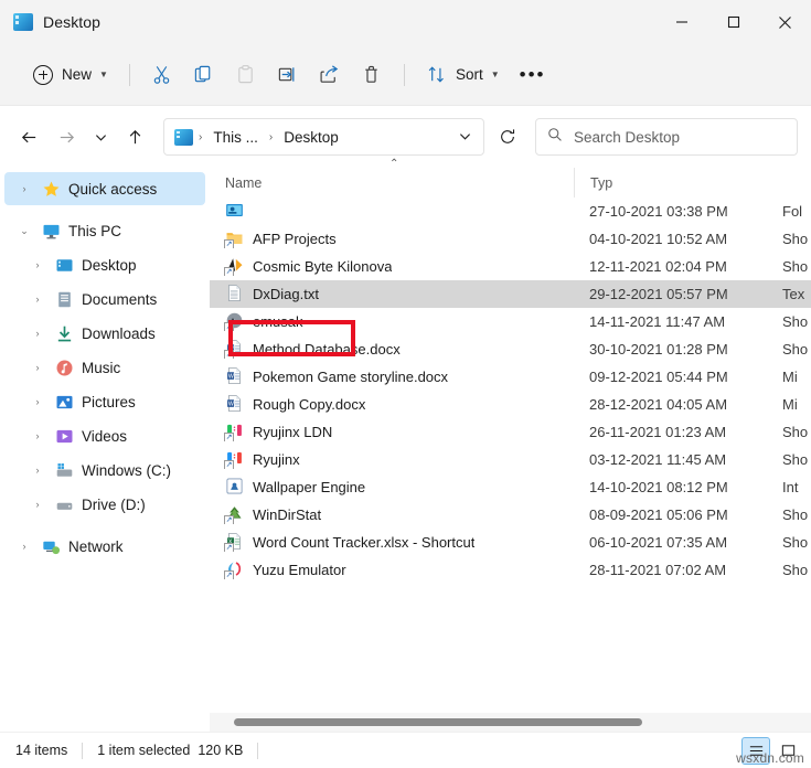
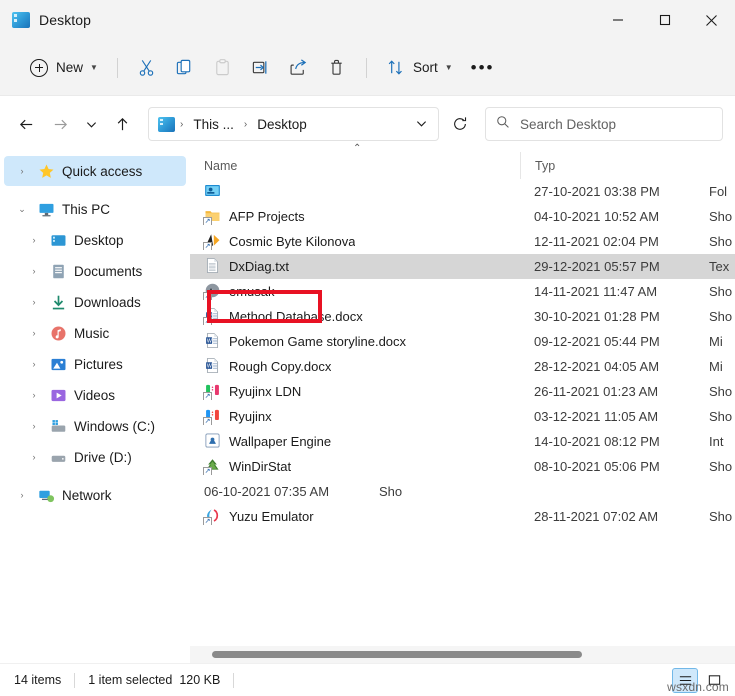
  Desktop
  New
  ▼
  Sort
  ▼
  •••
  ›
  This ...
  ›
  Desktop
  Search Desktop
  ›
  Quick access
  ⌄
  This PC
  ›
  Desktop
  ›
  Documents
  ›
  Downloads
  ›
  Music
  ›
  Pictures
  ›
  Videos
  ›
  Windows (C:)
  ›
  Drive (D:)
  ›
  Network
  ⌃
  Name
  Typ
  27-10-2021 03:38 PM
  Fol
  AFP Projects
  04-10-2021 10:52 AM
  Sho
  Cosmic Byte Kilonova
  12-11-2021 02:04 PM
  Sho
  DxDiag.txt
  29-12-2021 05:57 PM
  Tex
  emusak
  14-11-2021 11:47 AM
  Sho
  Method Database.docx
  30-10-2021 01:28 PM
  Sho
  Pokemon Game storyline.docx
  09-12-2021 05:44 PM
  Mi
  Rough Copy.docx
  28-12-2021 04:05 AM
  Mi
  Ryujinx LDN
  26-11-2021 01:23 AM
  Sho
  Ryujinx
- 03-12-2021 11:45 AM
+ 03-12-2021 11:05 AM
  Sho
  Wallpaper Engine
  14-10-2021 08:12 PM
  Int
  WinDirStat
- 08-09-2021 05:06 PM
+ 08-10-2021 05:06 PM
  Sho
- Word Count Tracker.xlsx - Shortcut
  06-10-2021 07:35 AM
  Sho
  Yuzu Emulator
  28-11-2021 07:02 AM
  Sho
  14 items
  1 item selected
  120 KB
  wsxdn.com
